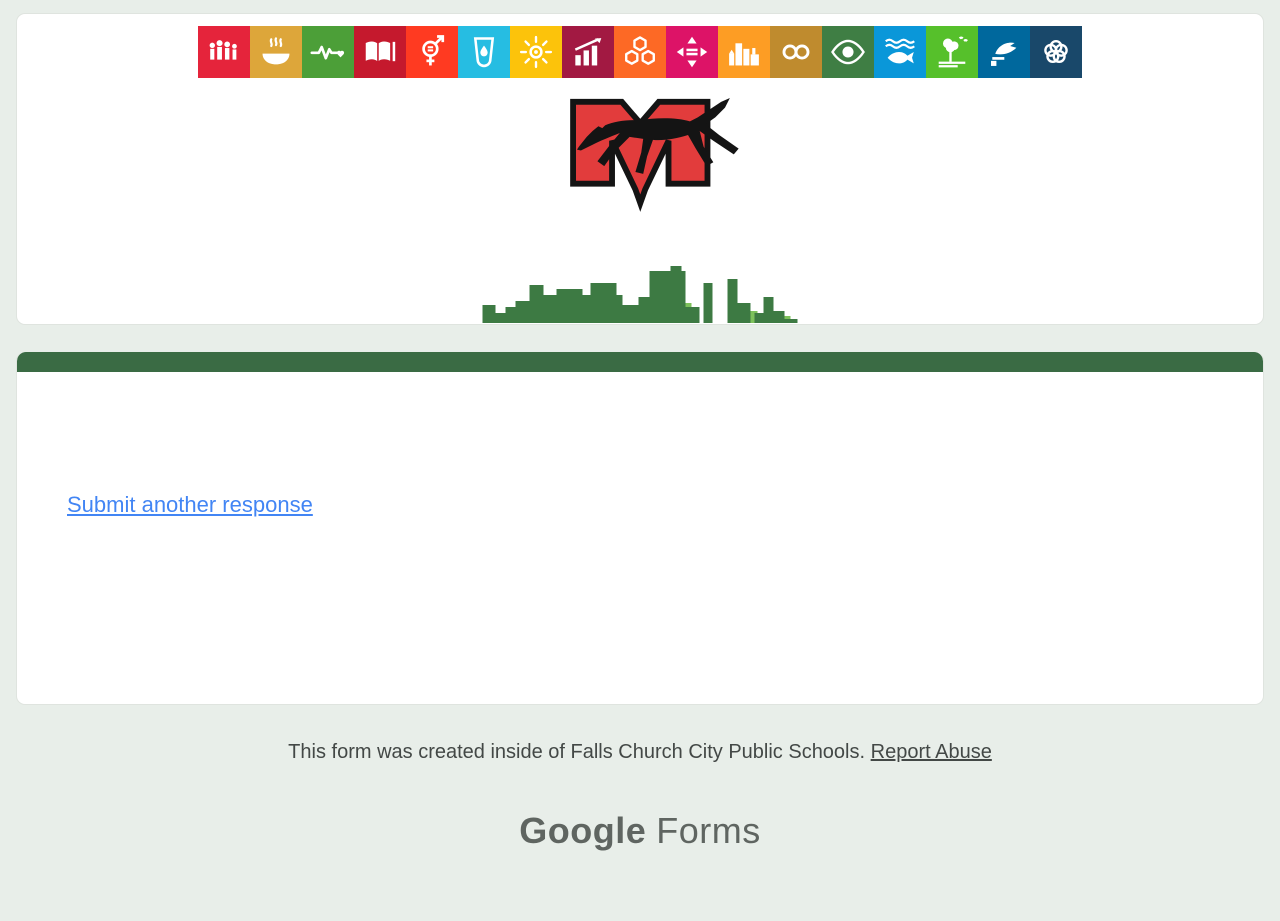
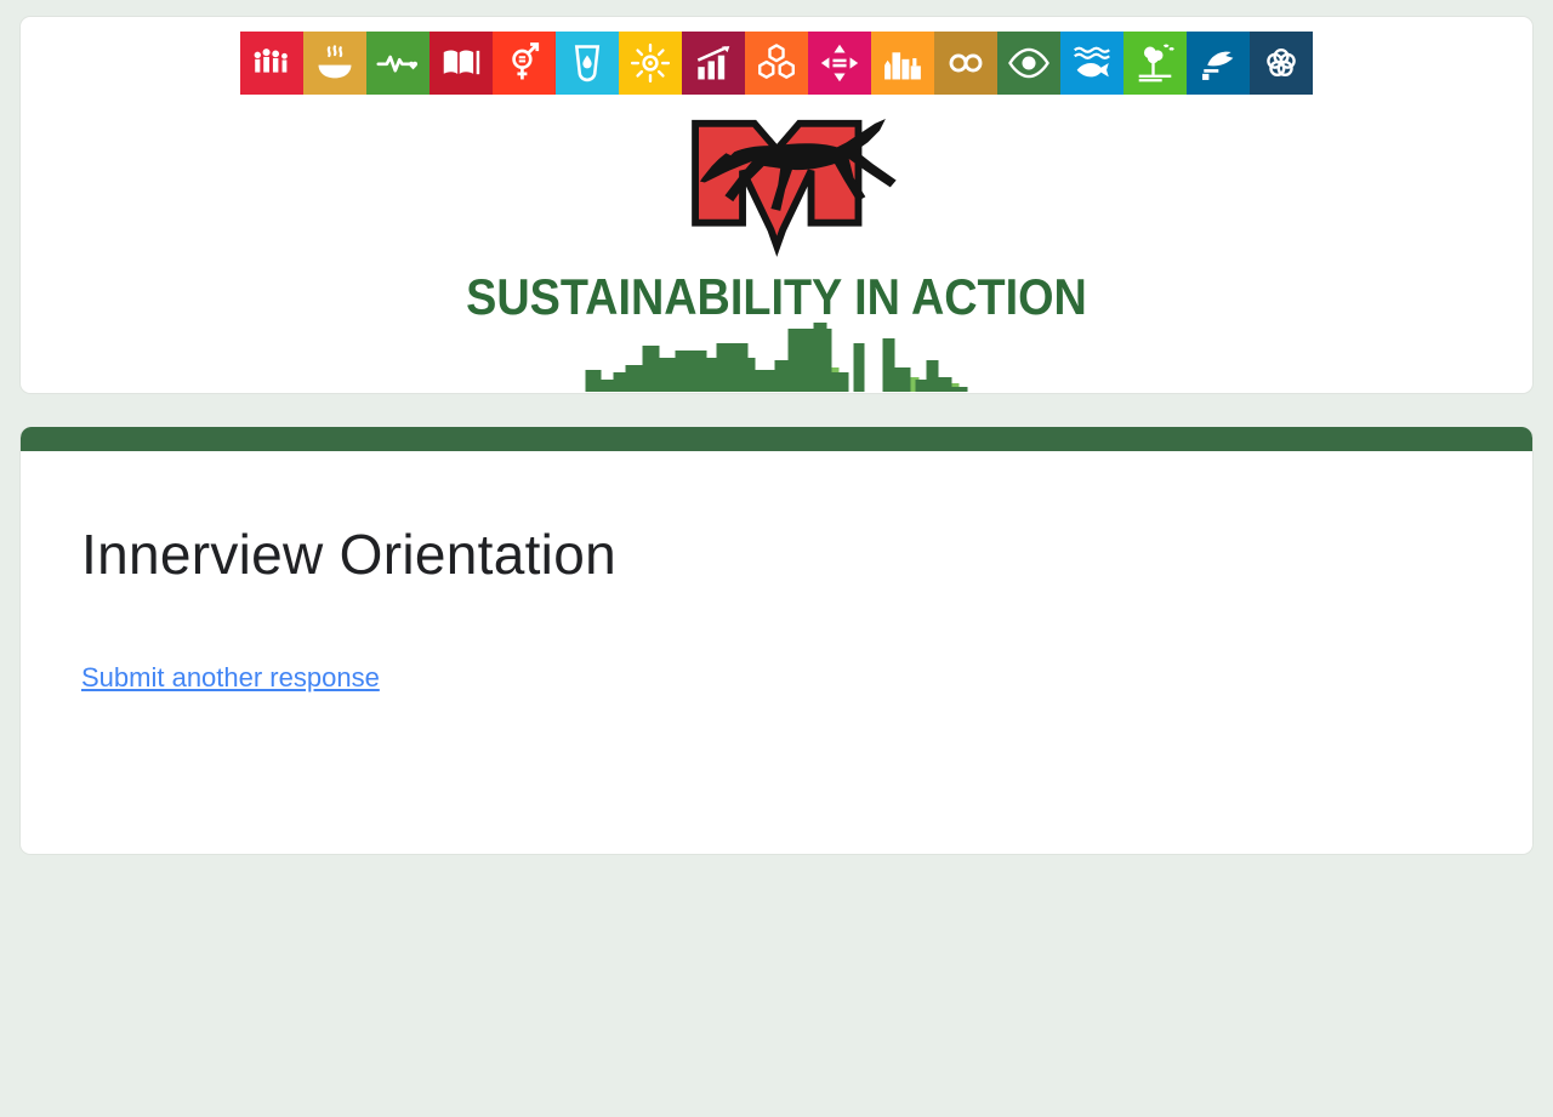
+ SUSTAINABILITY IN ACTION
+ Innerview Orientation
  Submit another response
- This form was created inside of Falls Church City Public Schools. Report Abuse
- Google Forms
